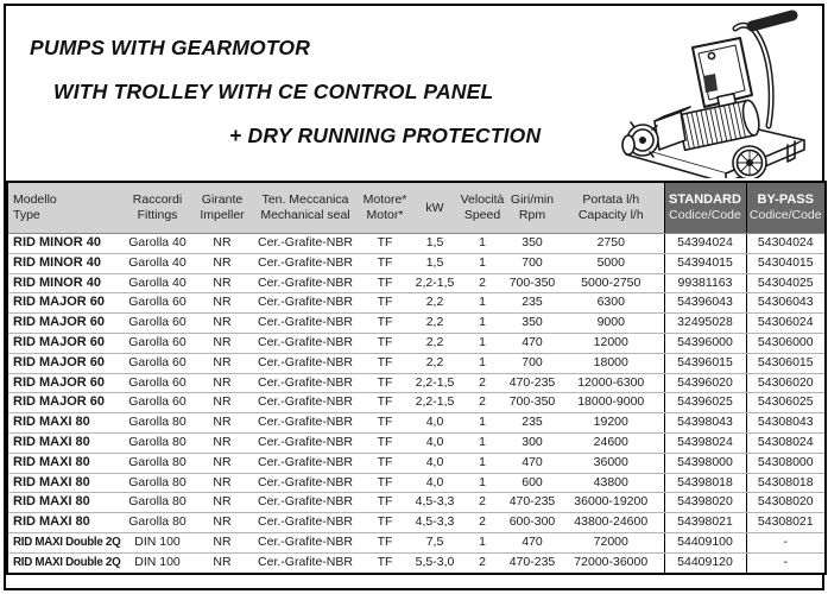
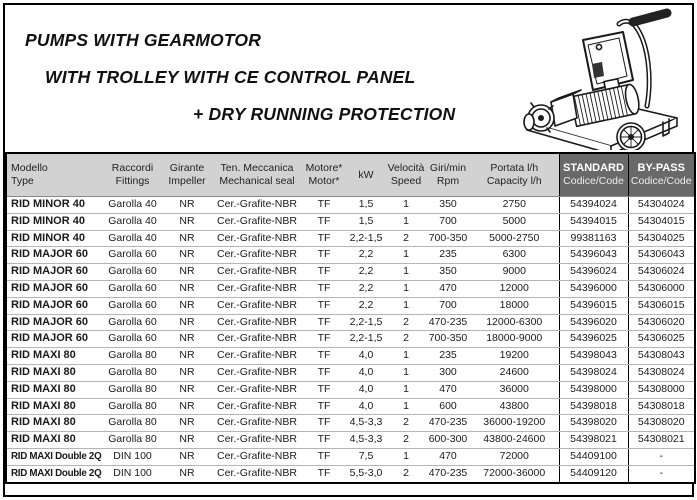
  PUMPS WITH GEARMOTOR
  WITH TROLLEY WITH CE CONTROL PANEL
  + DRY RUNNING PROTECTION
  ModelloType	RaccordiFittings	GiranteImpeller	Ten. MeccanicaMechanical seal	Motore*Motor*	kW	VelocitàSpeed	Giri/minRpm	Portata l/hCapacity l/h	STANDARDCodice/Code	BY-PASSCodice/Code
  RID MINOR 40	Garolla 40	NR	Cer.-Grafite-NBR	TF	1,5	1	350	2750	54394024	54304024
  RID MINOR 40	Garolla 40	NR	Cer.-Grafite-NBR	TF	1,5	1	700	5000	54394015	54304015
  RID MINOR 40	Garolla 40	NR	Cer.-Grafite-NBR	TF	2,2-1,5	2	700-350	5000-2750	99381163	54304025
  RID MAJOR 60	Garolla 60	NR	Cer.-Grafite-NBR	TF	2,2	1	235	6300	54396043	54306043
- RID MAJOR 60	Garolla 60	NR	Cer.-Grafite-NBR	TF	2,2	1	350	9000	32495028	54306024
+ RID MAJOR 60	Garolla 60	NR	Cer.-Grafite-NBR	TF	2,2	1	350	9000	54396024	54306024
  RID MAJOR 60	Garolla 60	NR	Cer.-Grafite-NBR	TF	2,2	1	470	12000	54396000	54306000
  RID MAJOR 60	Garolla 60	NR	Cer.-Grafite-NBR	TF	2,2	1	700	18000	54396015	54306015
  RID MAJOR 60	Garolla 60	NR	Cer.-Grafite-NBR	TF	2,2-1,5	2	470-235	12000-6300	54396020	54306020
  RID MAJOR 60	Garolla 60	NR	Cer.-Grafite-NBR	TF	2,2-1,5	2	700-350	18000-9000	54396025	54306025
  RID MAXI 80	Garolla 80	NR	Cer.-Grafite-NBR	TF	4,0	1	235	19200	54398043	54308043
  RID MAXI 80	Garolla 80	NR	Cer.-Grafite-NBR	TF	4,0	1	300	24600	54398024	54308024
  RID MAXI 80	Garolla 80	NR	Cer.-Grafite-NBR	TF	4,0	1	470	36000	54398000	54308000
  RID MAXI 80	Garolla 80	NR	Cer.-Grafite-NBR	TF	4,0	1	600	43800	54398018	54308018
  RID MAXI 80	Garolla 80	NR	Cer.-Grafite-NBR	TF	4,5-3,3	2	470-235	36000-19200	54398020	54308020
  RID MAXI 80	Garolla 80	NR	Cer.-Grafite-NBR	TF	4,5-3,3	2	600-300	43800-24600	54398021	54308021
  RID MAXI Double 2Q	DIN 100	NR	Cer.-Grafite-NBR	TF	7,5	1	470	72000	54409100	-
  RID MAXI Double 2Q	DIN 100	NR	Cer.-Grafite-NBR	TF	5,5-3,0	2	470-235	72000-36000	54409120	-
